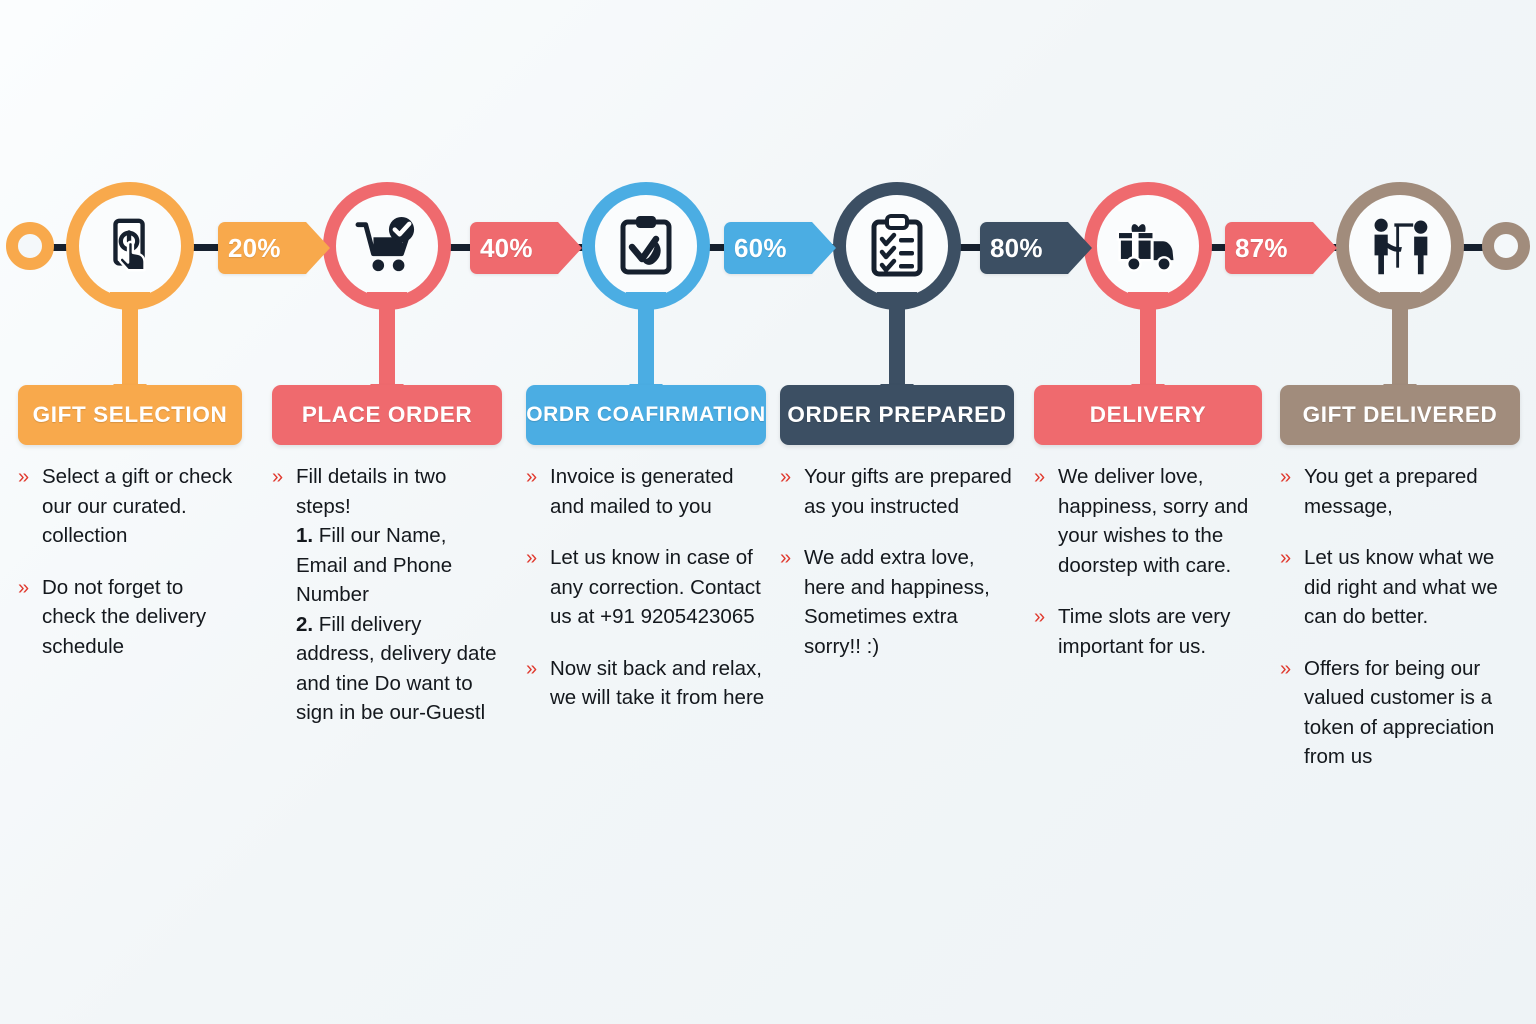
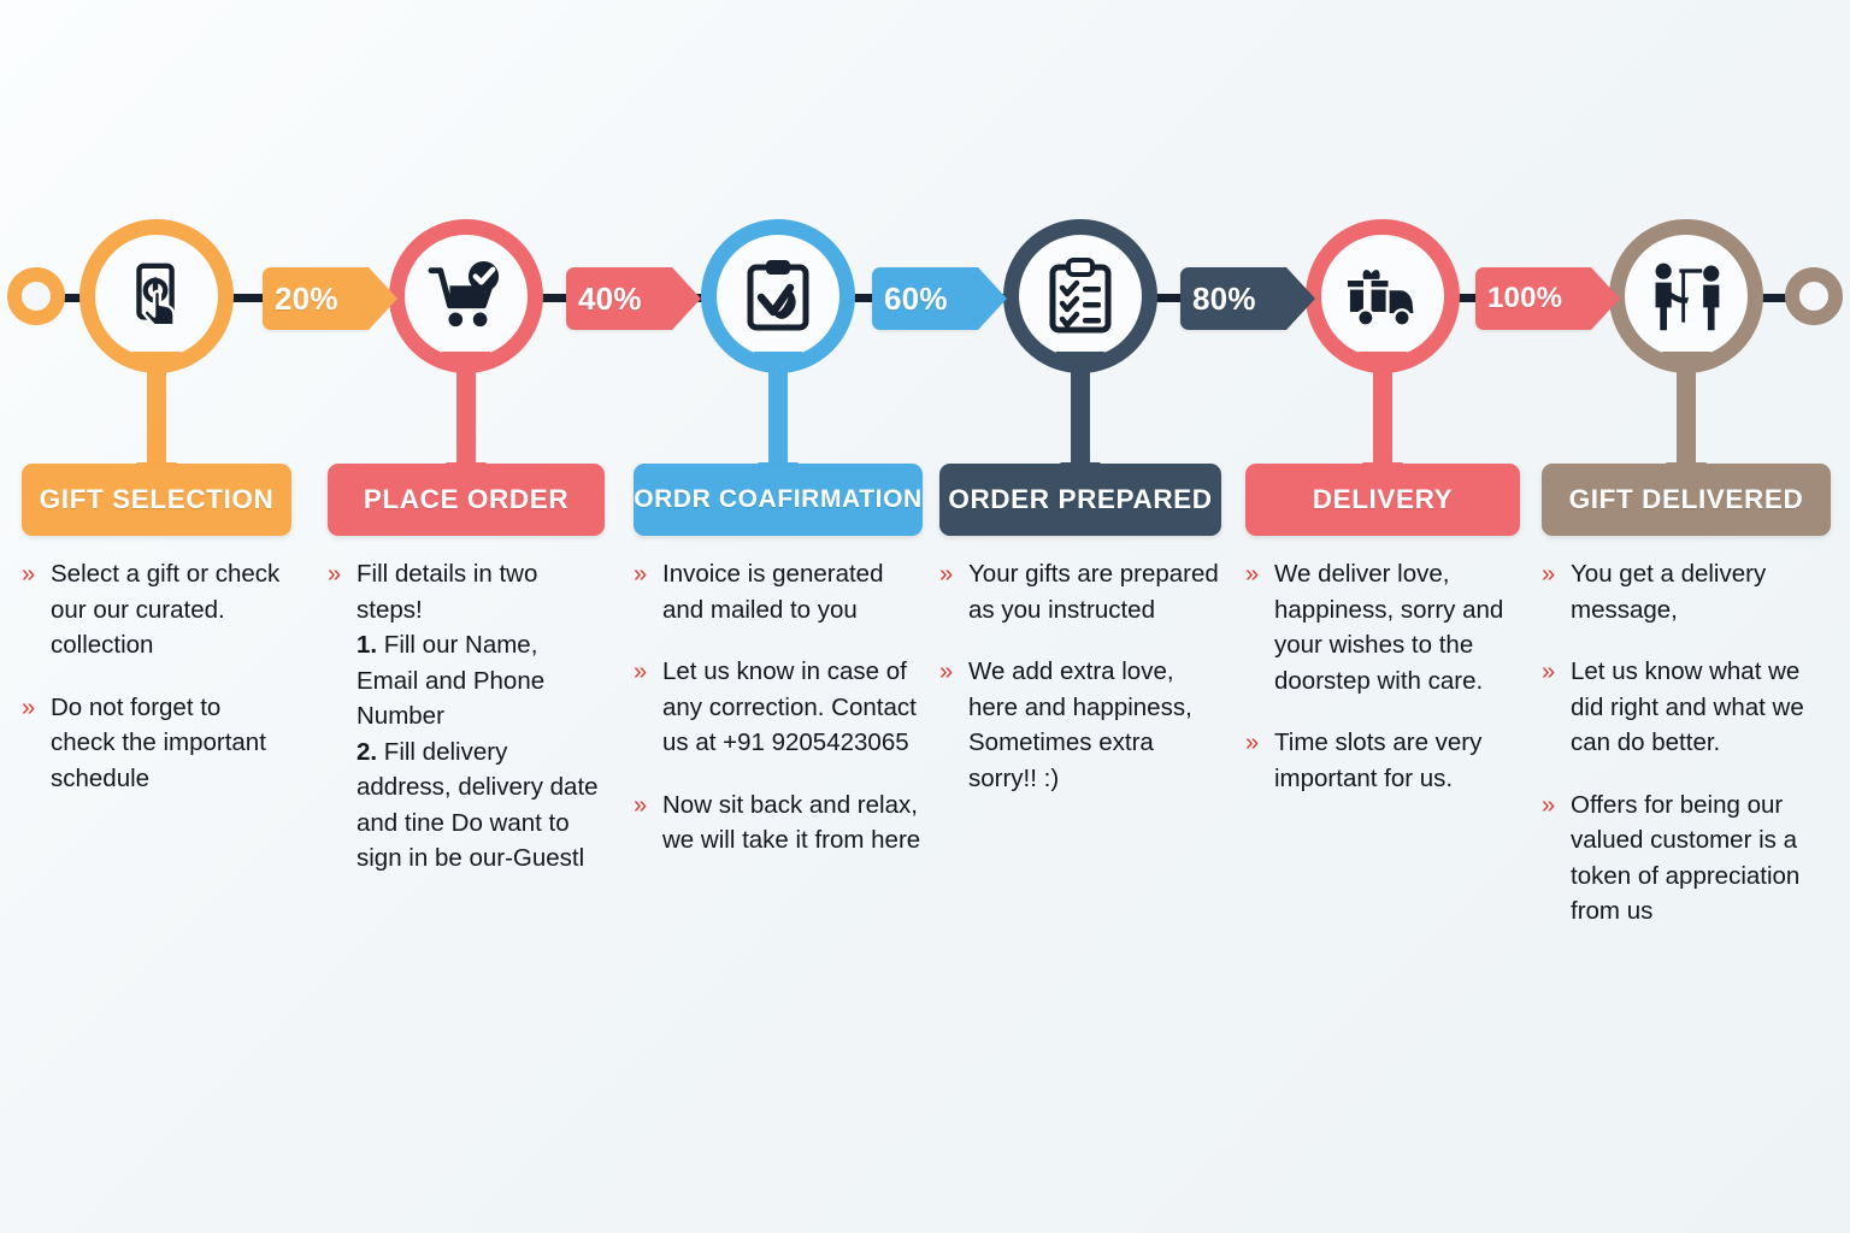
  GIFT SELECTION
  »
  Select a gift or check our our curated. collection
  »
- Do not forget to check the delivery schedule
+ Do not forget to check the important schedule
  PLACE ORDER
  »
  Fill details in two steps!
  1. Fill our Name, Email and Phone Number
  2. Fill delivery address, delivery date and tine Do want to sign in be our-Guestl
  ORDR COAFIRMATION
  »
  Invoice is generated and mailed to you
  »
  Let us know in case of any correction. Contact us at +91 9205423065
  »
  Now sit back and relax, we will take it from here
  ORDER PREPARED
  »
  Your gifts are prepared as you instructed
  »
  We add extra love, here and happiness, Sometimes extra sorry!! :)
  DELIVERY
  »
  We deliver love, happiness, sorry and your wishes to the doorstep with care.
  »
  Time slots are very important for us.
  GIFT DELIVERED
  »
- You get a prepared message,
+ You get a delivery message,
  »
  Let us know what we did right and what we can do better.
  »
  Offers for being our valued customer is a token of appreciation from us
  20%
  40%
  60%
  80%
- 87%
+ 100%
